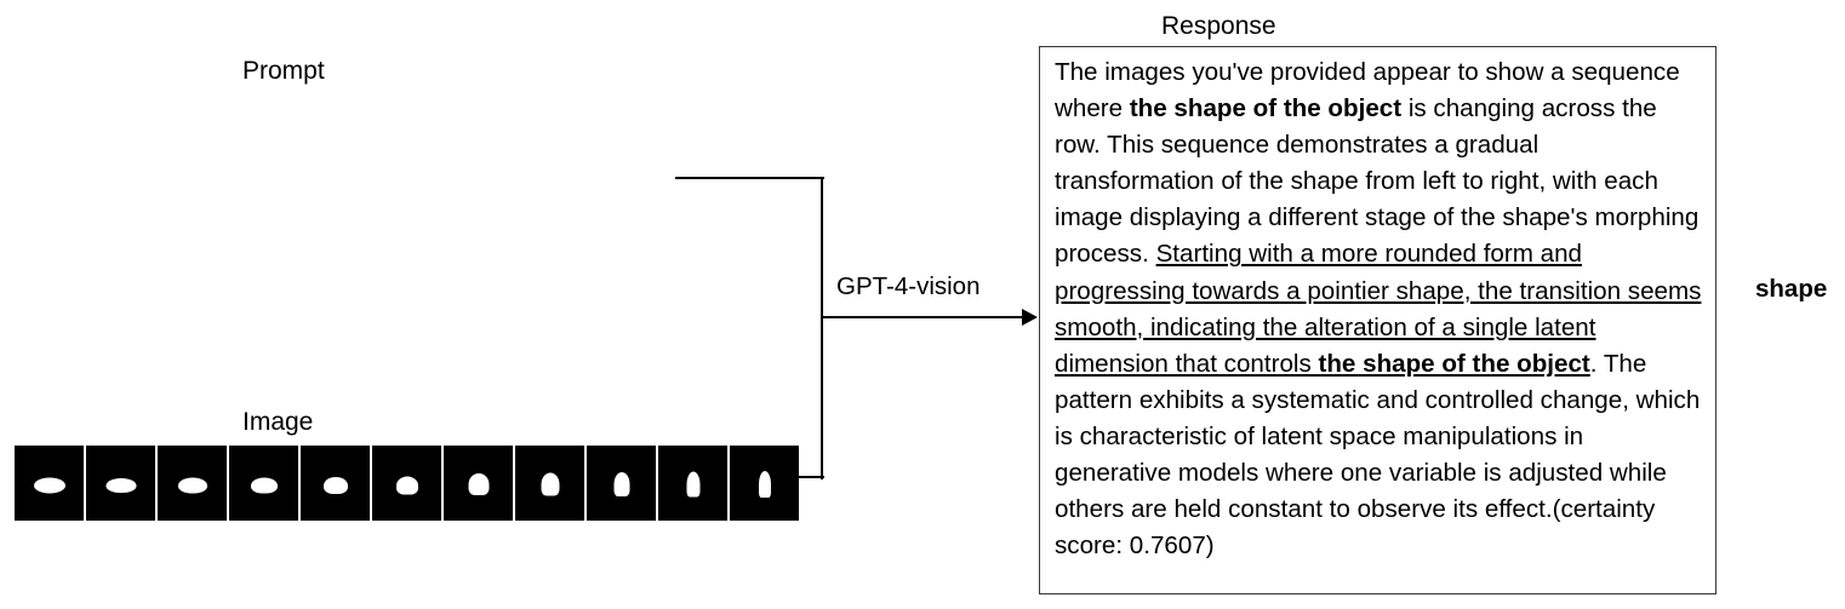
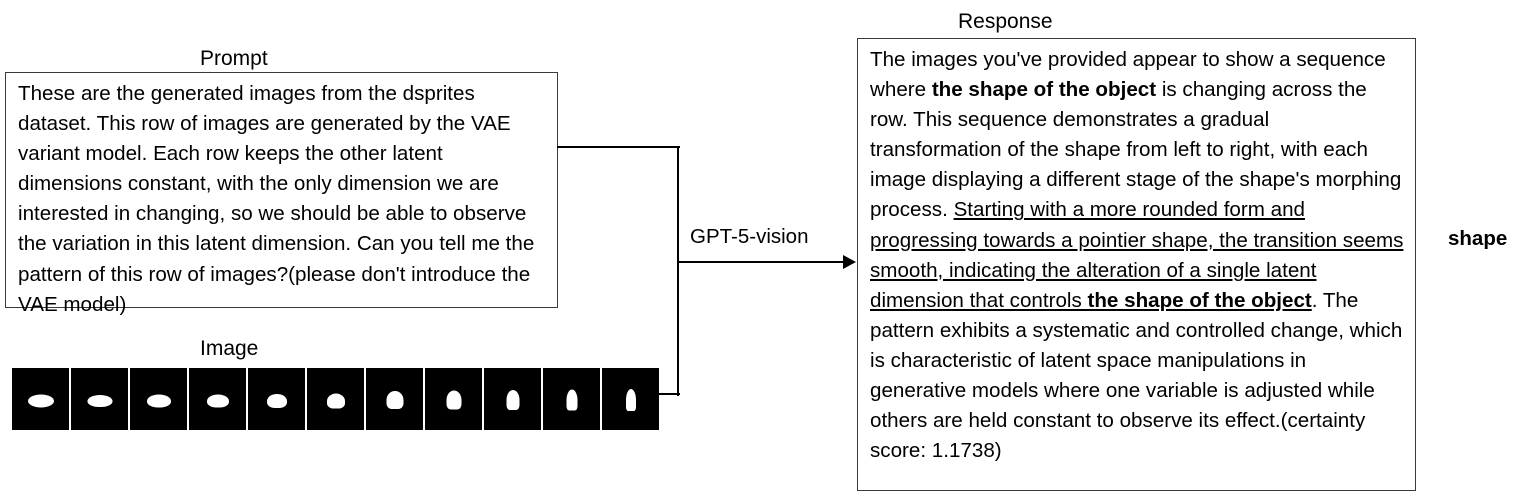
  Prompt
  Image
  Response
+ These are the generated images from the dsprites dataset. This row of images are generated by the VAE variant model. Each row keeps the other latent dimensions constant, with the only dimension we are interested in changing, so we should be able to observe the variation in this latent dimension. Can you tell me the pattern of this row of images?(please don't introduce the VAE model)
- The images you've provided appear to show a sequence where the shape of the object is changing across the row. This sequence demonstrates a gradual transformation of the shape from left to right, with each image displaying a different stage of the shape's morphing process. Starting with a more rounded form and progressing towards a pointier shape, the transition seems smooth, indicating the alteration of a single latent dimension that controls the shape of the object. The pattern exhibits a systematic and controlled change, which is characteristic of latent space manipulations in generative models where one variable is adjusted while others are held constant to observe its effect.(certainty score: 0.7607)
+ The images you've provided appear to show a sequence where the shape of the object is changing across the row. This sequence demonstrates a gradual transformation of the shape from left to right, with each image displaying a different stage of the shape's morphing process. Starting with a more rounded form and progressing towards a pointier shape, the transition seems smooth, indicating the alteration of a single latent dimension that controls the shape of the object. The pattern exhibits a systematic and controlled change, which is characteristic of latent space manipulations in generative models where one variable is adjusted while others are held constant to observe its effect.(certainty score: 1.1738)
- GPT-4-vision
+ GPT-5-vision
  shape
